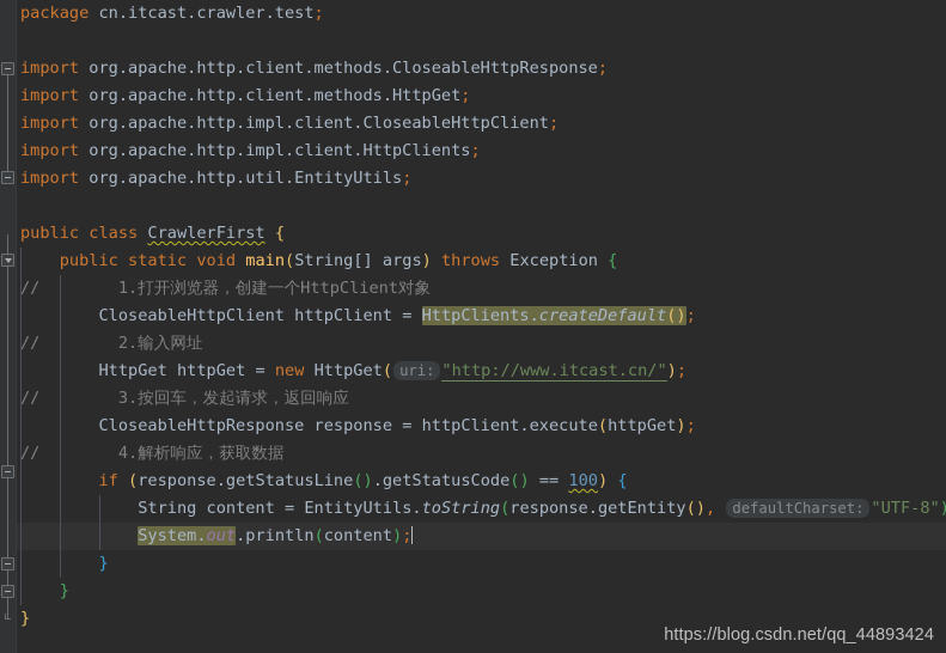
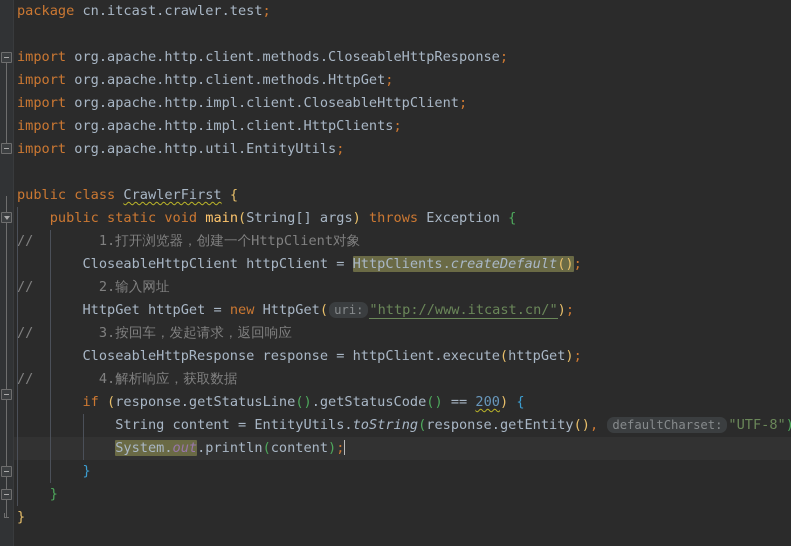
  package cn.itcast.crawler.test;
  import org.apache.http.client.methods.CloseableHttpResponse;
  import org.apache.http.client.methods.HttpGet;
  import org.apache.http.impl.client.CloseableHttpClient;
  import org.apache.http.impl.client.HttpClients;
  import org.apache.http.util.EntityUtils;
  public class CrawlerFirst {
  public static void main(String[] args) throws Exception {
  // 1.打开浏览器，创建一个HttpClient对象
  CloseableHttpClient httpClient = HttpClients.createDefault();
  // 2.输入网址
  HttpGet httpGet = new HttpGet( uri: "http://www.itcast.cn/");
  // 3.按回车，发起请求，返回响应
  CloseableHttpResponse response = httpClient.execute(httpGet);
  // 4.解析响应，获取数据
- if (response.getStatusLine().getStatusCode() == 100) {
+ if (response.getStatusLine().getStatusCode() == 200) {
  String content = EntityUtils.toString(response.getEntity(), defaultCharset: "UTF-8")
  System.out.println(content);
  }
  }
  }
- https://blog.csdn.net/qq_44893424
